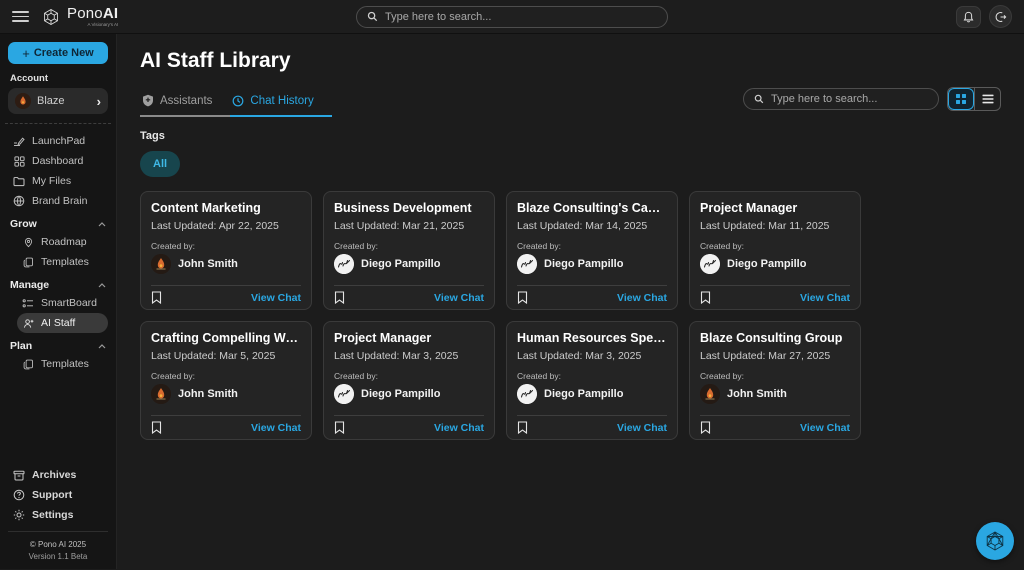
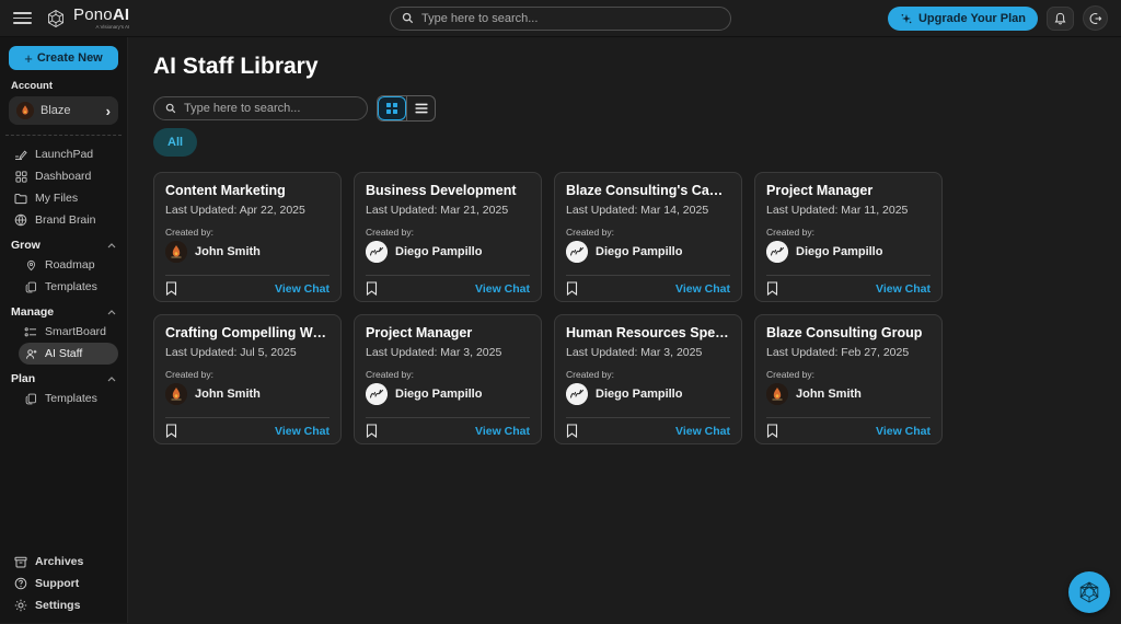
  PonoAI
  Type here to search...
+ Upgrade Your Plan
  +
  Create New
  Account
  Blaze
  ›
  LaunchPad
  Dashboard
  My Files
  Brand Brain
  Grow
  Roadmap
  Templates
  Manage
  SmartBoard
  AI Staff
  Plan
  Templates
  Archives
  Support
  Settings
- © Pono AI 2025
- Version 1.1 Beta
  AI Staff Library
- Assistants
- Chat History
  Type here to search...
- Tags
  All
  Content Marketing
  Last Updated: Apr 22, 2025
  Created by:
  John Smith
  View Chat
  Business Development
  Last Updated: Mar 21, 2025
  Created by:
  Diego Pampillo
  View Chat
  Blaze Consulting's Capita
  Last Updated: Mar 14, 2025
  Created by:
  Diego Pampillo
  View Chat
  Project Manager
  Last Updated: Mar 11, 2025
  Created by:
  Diego Pampillo
  View Chat
  Crafting Compelling Web
- Last Updated: Mar 5, 2025
+ Last Updated: Jul 5, 2025
  Created by:
  John Smith
  View Chat
  Project Manager
  Last Updated: Mar 3, 2025
  Created by:
  Diego Pampillo
  View Chat
  Human Resources Speci
  Last Updated: Mar 3, 2025
  Created by:
  Diego Pampillo
  View Chat
  Blaze Consulting Group
- Last Updated: Mar 27, 2025
+ Last Updated: Feb 27, 2025
  Created by:
  John Smith
  View Chat
